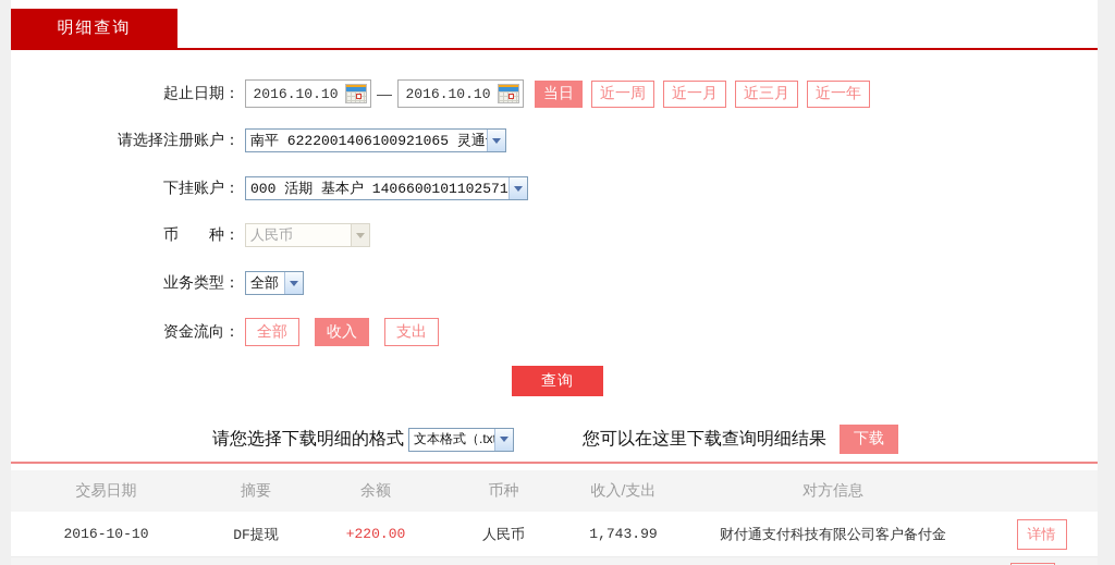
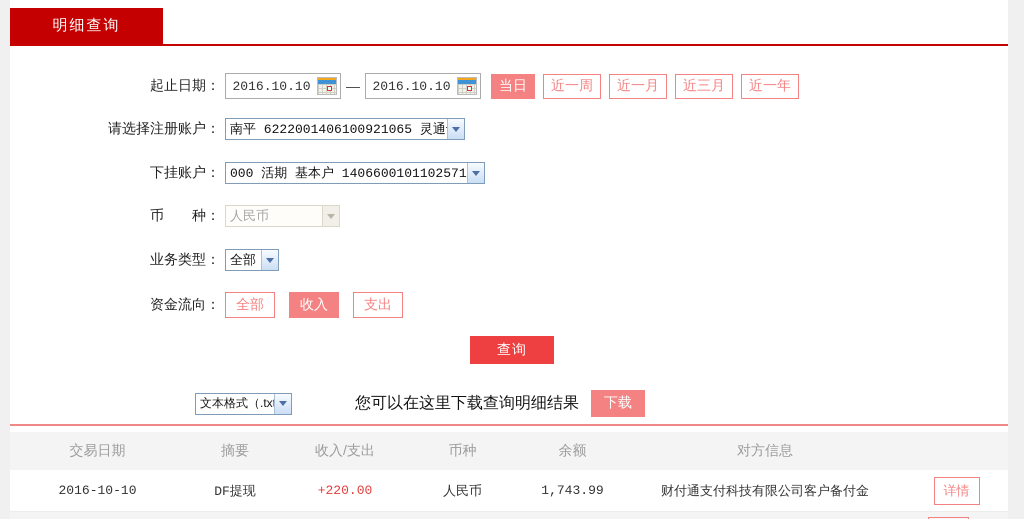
  明细查询
  起止日期：
  2016.10.10
  —
  2016.10.10
  当日
  近一周
  近一月
  近三月
  近一年
  请选择注册账户：
  南平 6222001406100921065 灵通
  下挂账户：
  000 活期 基本户 1406600101102571
  币 种：
  人民币
  业务类型：
  全部
  资金流向：
  全部
  收入
  支出
  查询
- 请您选择下载明细的格式
  文本格式（.tx
  您可以在这里下载查询明细结果
  下载
  交易日期
  摘要
- 余额
+ 收入/支出
  币种
- 收入/支出
+ 余额
  对方信息
  2016-10-10
  DF提现
  +220.00
  人民币
  1,743.99
  财付通支付科技有限公司客户备付金
  详情
